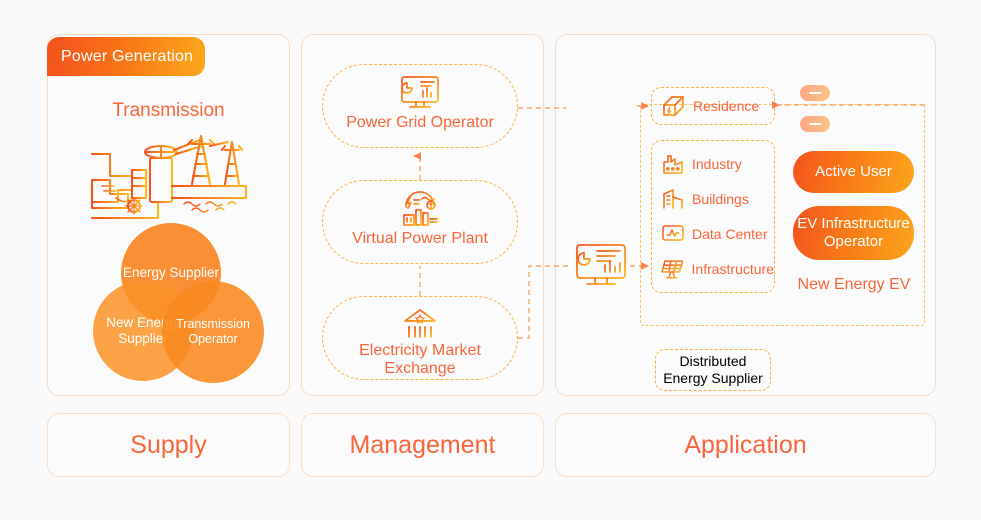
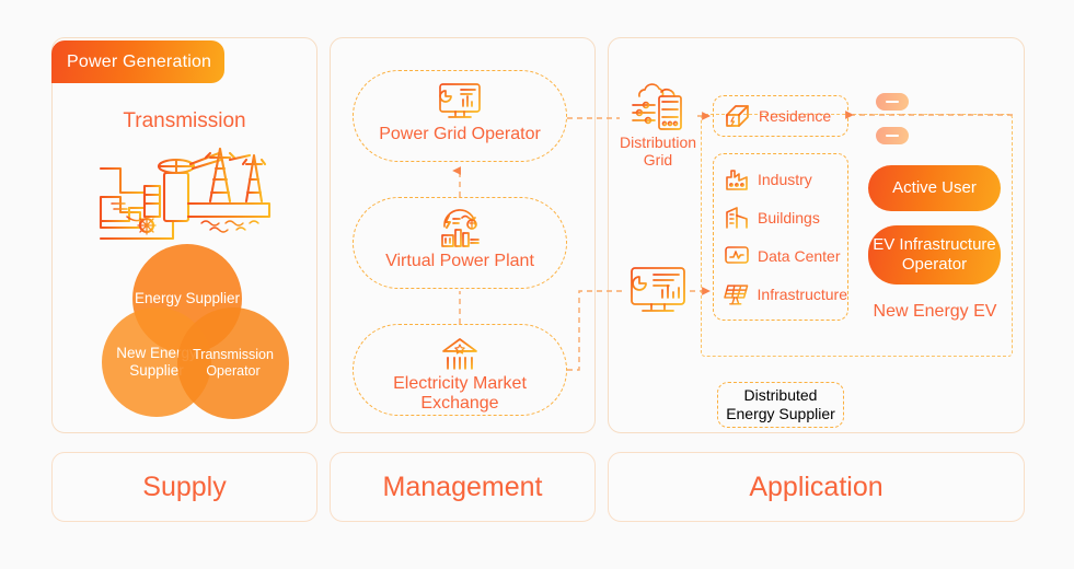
  Power Generation
  Transmission
  Energy Supplier
  New Energy Supplier
  Transmission Operator
  Power Grid Operator
  Virtual Power Plant
  Electricity Market Exchange
+ Distribution Grid
  Residence
  Industry
  Buildings
  Data Center
  Infrastructure
  Distributed Energy Supplier
  Active User
  EV Infrastructure Operator
  New Energy EV
  Supply
  Management
  Application
